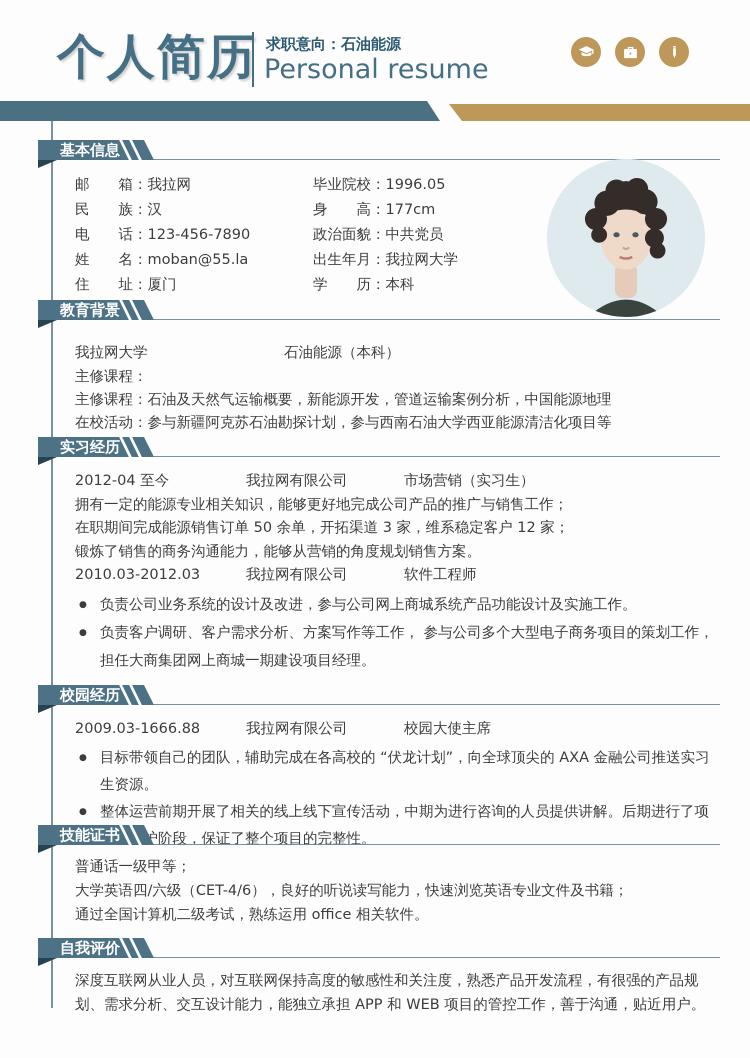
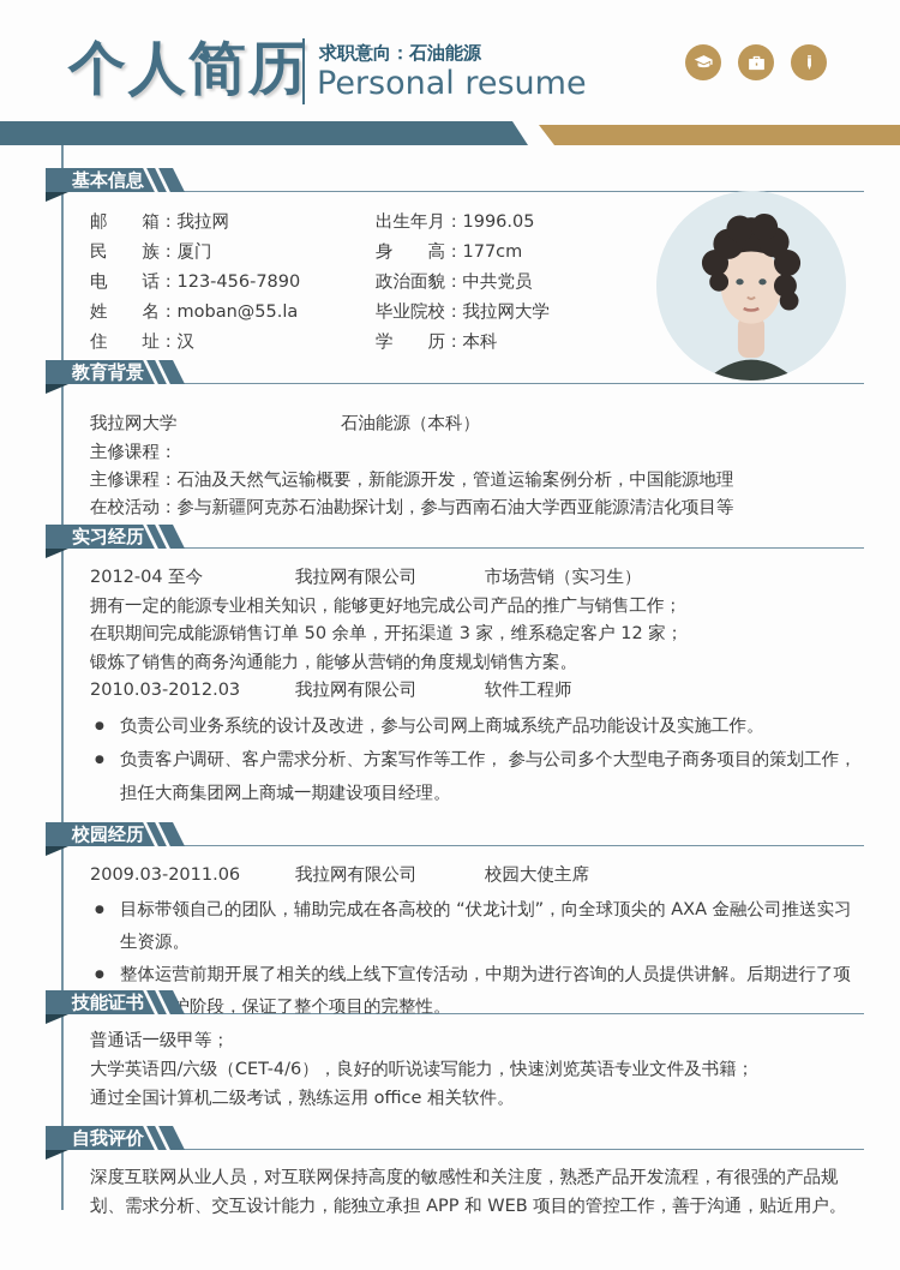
  个人简历
  求职意向：石油能源
  Personal resume
  基本信息
  邮 箱：我拉网
- 民 族：汉
+ 民 族：厦门
  电 话：123-456-7890
  姓 名：moban@55.la
- 住 址：厦门
+ 住 址：汉
- 毕业院校：1996.05
+ 出生年月：1996.05
  身 高：177cm
  政治面貌：中共党员
- 出生年月：我拉网大学
+ 毕业院校：我拉网大学
  学 历：本科
  教育背景
  我拉网大学
  石油能源（本科）
  主修课程：
  主修课程：石油及天然气运输概要，新能源开发，管道运输案例分析，中国能源地理
  在校活动：参与新疆阿克苏石油勘探计划，参与西南石油大学西亚能源清洁化项目等
  实习经历
  2012-04 至今
  我拉网有限公司
  市场营销（实习生）
  拥有一定的能源专业相关知识，能够更好地完成公司产品的推广与销售工作；
  在职期间完成能源销售订单 50 余单，开拓渠道 3 家，维系稳定客户 12 家；
  锻炼了销售的商务沟通能力，能够从营销的角度规划销售方案。
  2010.03-2012.03
  我拉网有限公司
  软件工程师
  负责公司业务系统的设计及改进，参与公司网上商城系统产品功能设计及实施工作。
  负责客户调研、客户需求分析、方案写作等工作， 参与公司多个大型电子商务项目的策划工作，担任大商集团网上商城一期建设项目经理。
  校园经历
- 2009.03-1666.88
+ 2009.03-2011.06
  我拉网有限公司
  校园大使主席
  目标带领自己的团队，辅助完成在各高校的 “伏龙计划”，向全球顶尖的 AXA 金融公司推送实习生资源。
  整体运营前期开展了相关的线上线下宣传活动，中期为进行咨询的人员提供讲解。后期进行了项阶段，保证了整个项目的完整性。
  技能证书
  普通话一级甲等；
  大学英语四/六级（CET-4/6），良好的听说读写能力，快速浏览英语专业文件及书籍；
  通过全国计算机二级考试，熟练运用 office 相关软件。
  自我评价
  深度互联网从业人员，对互联网保持高度的敏感性和关注度，熟悉产品开发流程，有很强的产品规划、需求分析、交互设计能力，能独立承担 APP 和 WEB 项目的管控工作，善于沟通，贴近用户。
